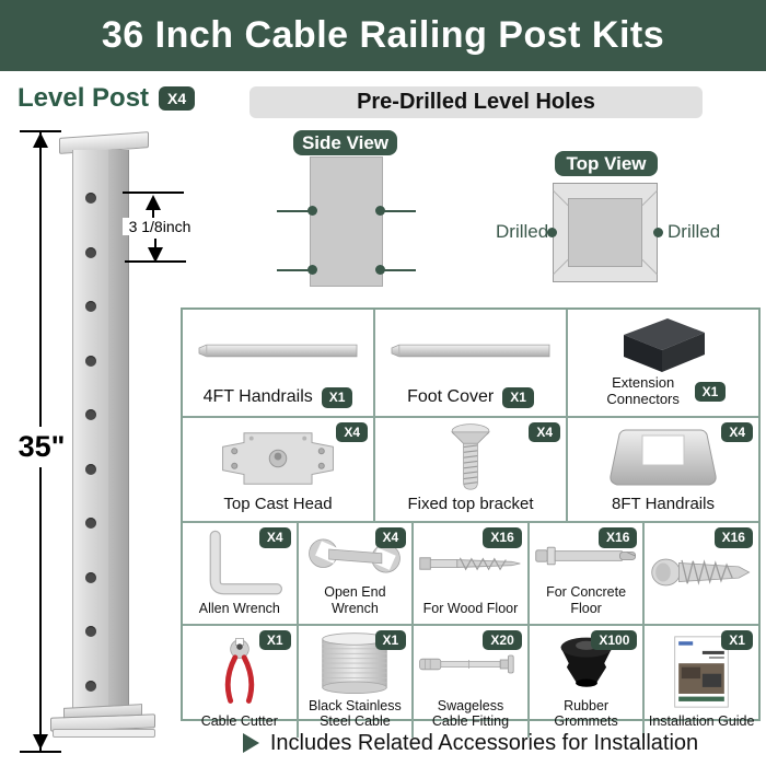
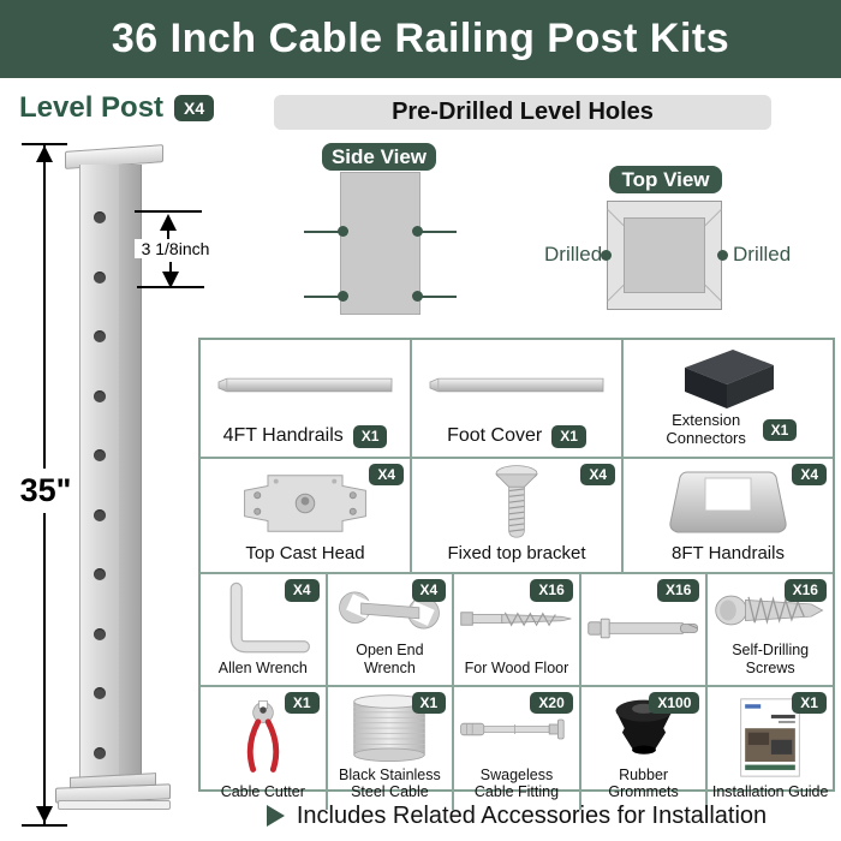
  36 Inch Cable Railing Post Kits
  Level Post
  X4
  Pre-Drilled Level Holes
  35"
  3 1/8inch
  Side View
  Top View
  Drilled
  Drilled
  4FT Handrails
  X1
  Foot Cover
  X1
  Extension Connectors
  X1
  X4
  Top Cast Head
  X4
  Fixed top bracket
  X4
  8FT Handrails
  X4
  Allen Wrench
  X4
  Open End Wrench
  X16
  For Wood Floor
  X16
- For Concrete Floor
  X16
+ Self-Drilling Screws
  X1
  Cable Cutter
  X1
  Black Stainless Steel Cable
  X20
  Swageless Cable Fitting
  X100
  Rubber Grommets
  X1
  Installation Guide
  Includes Related Accessories for Installation
